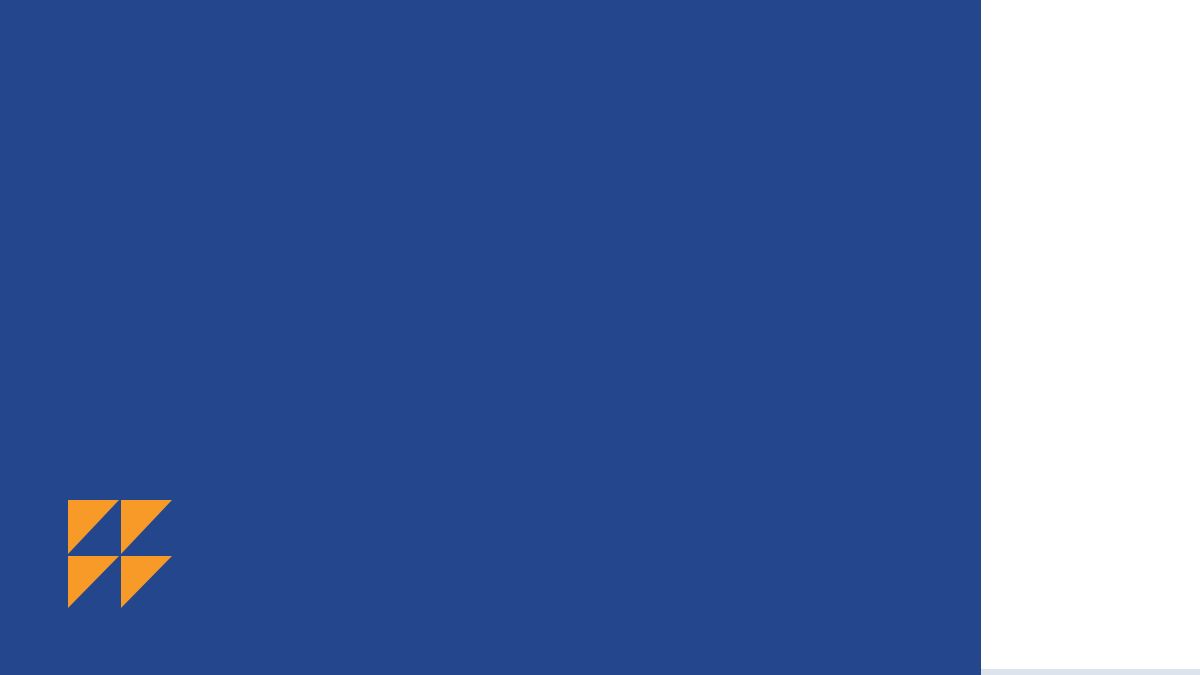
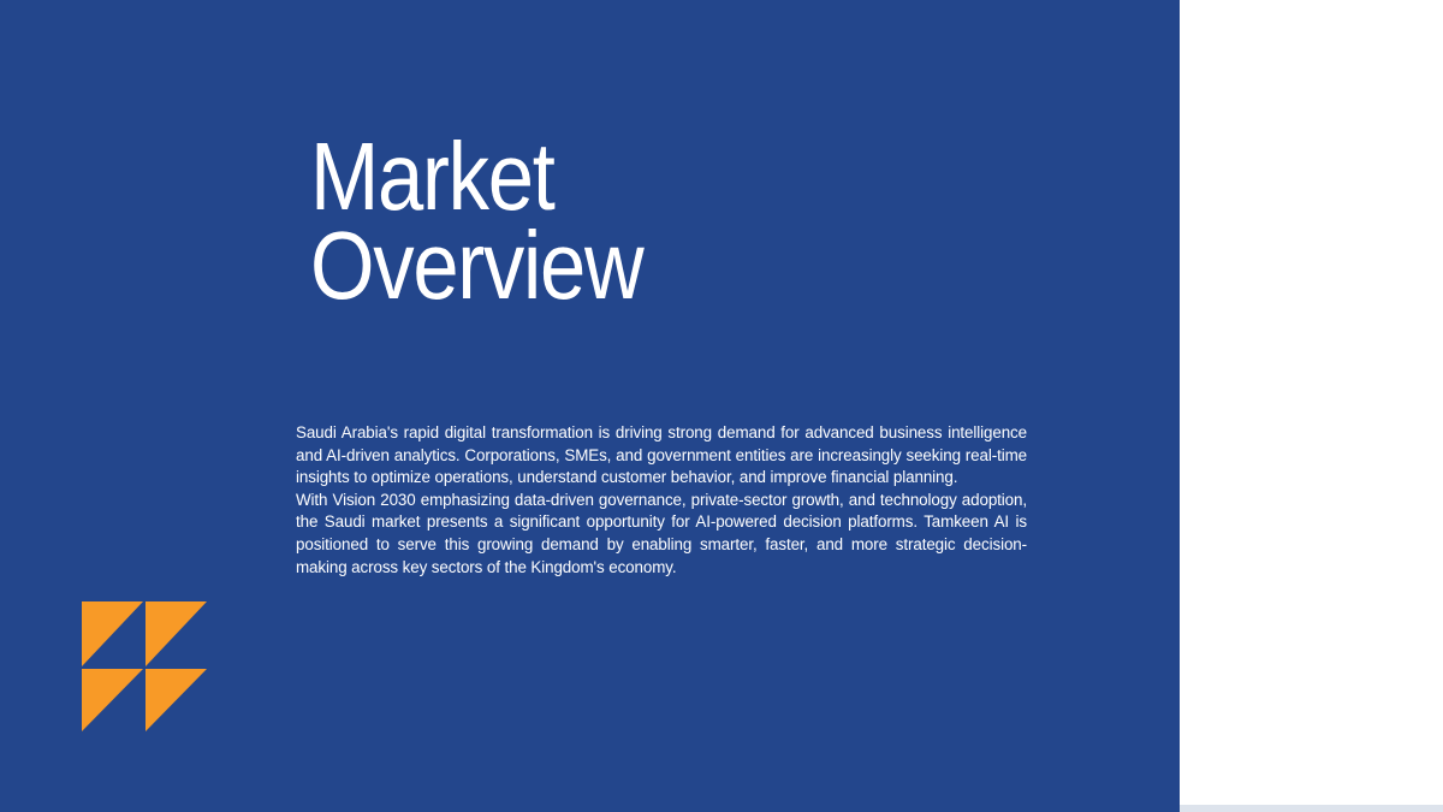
+ Market
+ Overview
+ Saudi Arabia's rapid digital transformation is driving strong demand for advanced business intelligence and AI-driven analytics. Corporations, SMEs, and government entities are increasingly seeking real-time insights to optimize operations, understand customer behavior, and improve financial planning.
+ With Vision 2030 emphasizing data-driven governance, private-sector growth, and technology adoption, the Saudi market presents a significant opportunity for AI-powered decision platforms. Tamkeen AI is positioned to serve this growing demand by enabling smarter, faster, and more strategic decision-making across key sectors of the Kingdom's economy.
